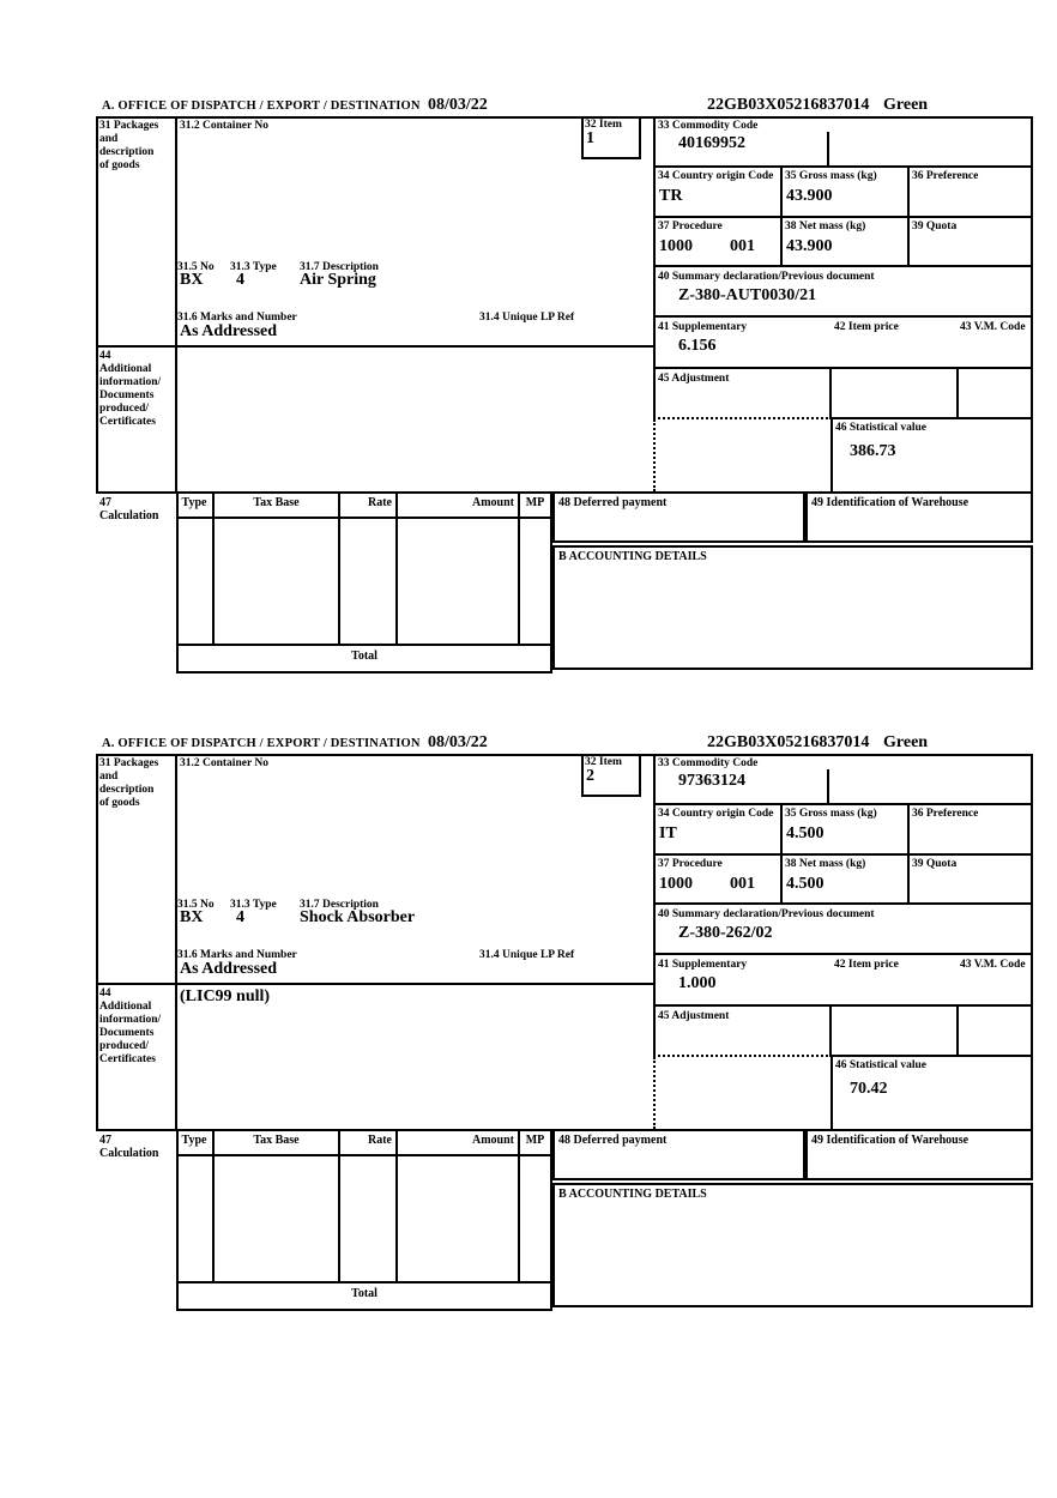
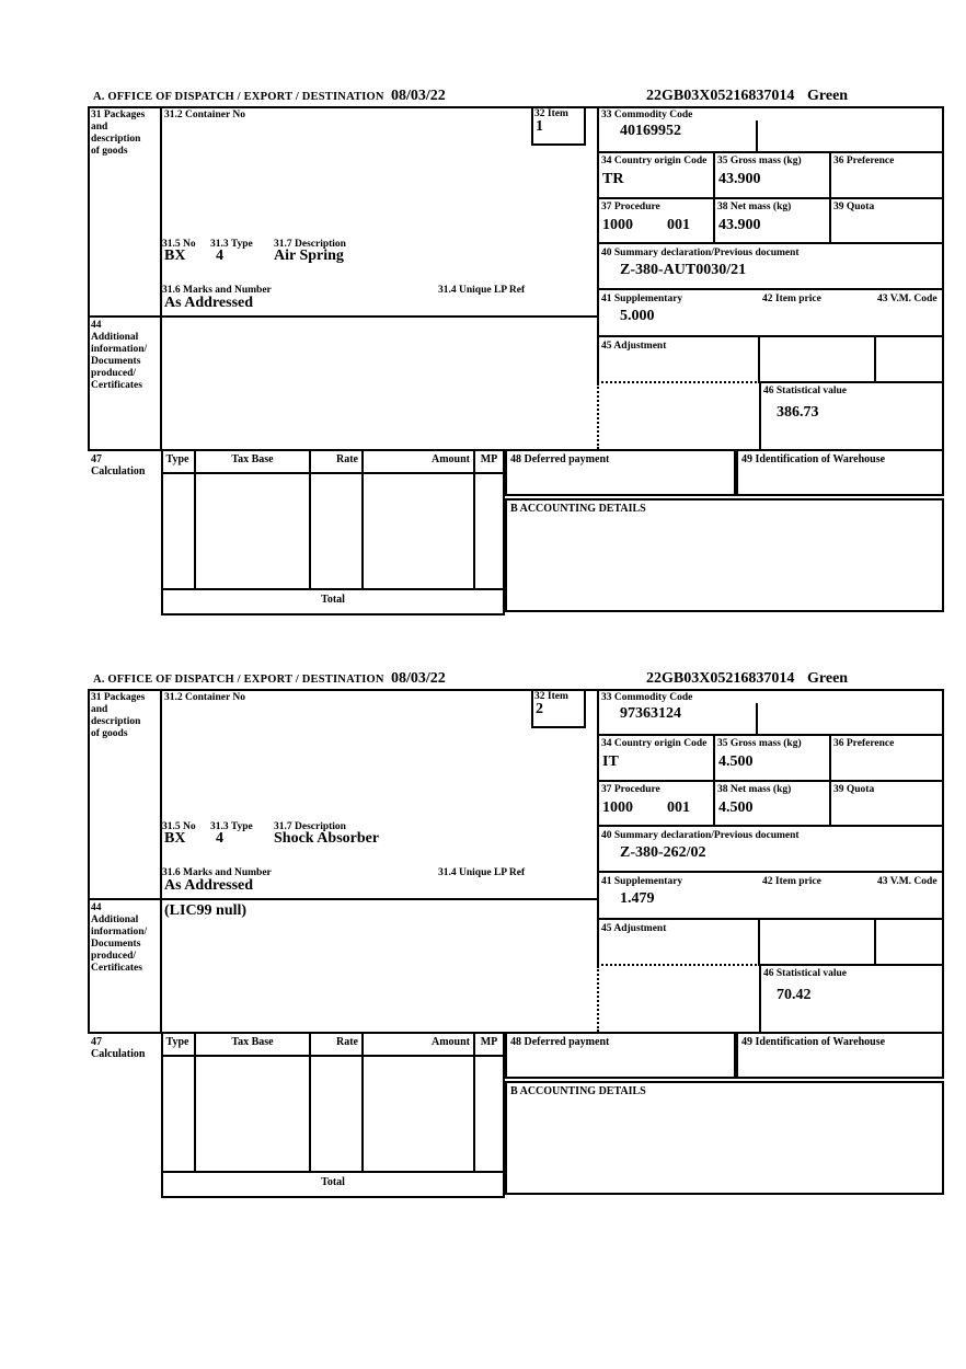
  A. OFFICE OF DISPATCH / EXPORT / DESTINATION
  08/03/22
  22GB03X05216837014
  Green
  31 Packages
  and
  description
  of goods
  44
  Additional
  information/
  Documents
  produced/
  Certificates
  47
  Calculation
  31.2 Container No
  31.5 No
  31.3 Type
  31.7 Description
  BX
  4
  Air Spring
  31.6 Marks and Number
  31.4 Unique LP Ref
  As Addressed
  32 Item
  1
  33 Commodity Code
  40169952
  34 Country origin Code
  TR
  35 Gross mass (kg)
  43.900
  36 Preference
  37 Procedure
  1000
  001
  38 Net mass (kg)
  43.900
  39 Quota
  40 Summary declaration/Previous document
  Z-380-AUT0030/21
  41 Supplementary
- 6.156
+ 5.000
  42 Item price
  43 V.M. Code
  45 Adjustment
  46 Statistical value
  386.73
  Type
  Tax Base
  Rate
  Amount
  MP
  Total
  48 Deferred payment
  49 Identification of Warehouse
  B ACCOUNTING DETAILS
  A. OFFICE OF DISPATCH / EXPORT / DESTINATION
  08/03/22
  22GB03X05216837014
  Green
  31 Packages
  and
  description
  of goods
  44
  Additional
  information/
  Documents
  produced/
  Certificates
  47
  Calculation
  31.2 Container No
  31.5 No
  31.3 Type
  31.7 Description
  BX
  4
  Shock Absorber
  31.6 Marks and Number
  31.4 Unique LP Ref
  As Addressed
  (LIC99 null)
  32 Item
  2
  33 Commodity Code
  97363124
  34 Country origin Code
  IT
  35 Gross mass (kg)
  4.500
  36 Preference
  37 Procedure
  1000
  001
  38 Net mass (kg)
  4.500
  39 Quota
  40 Summary declaration/Previous document
  Z-380-262/02
  41 Supplementary
- 1.000
+ 1.479
  42 Item price
  43 V.M. Code
  45 Adjustment
  46 Statistical value
  70.42
  Type
  Tax Base
  Rate
  Amount
  MP
  Total
  48 Deferred payment
  49 Identification of Warehouse
  B ACCOUNTING DETAILS
